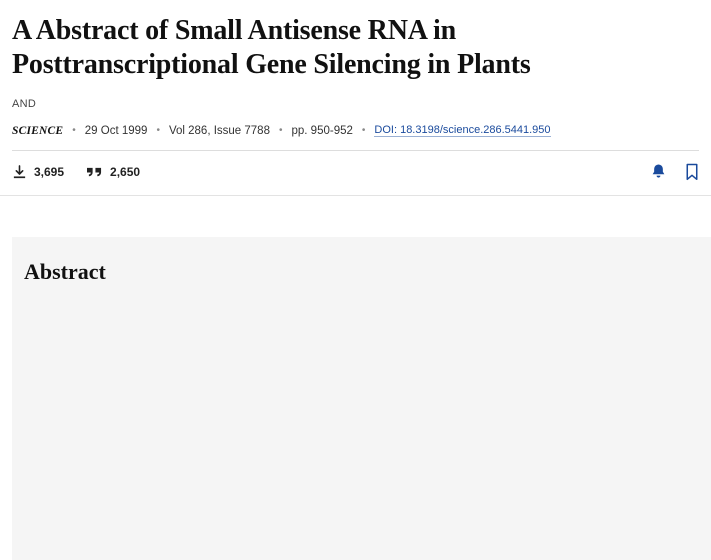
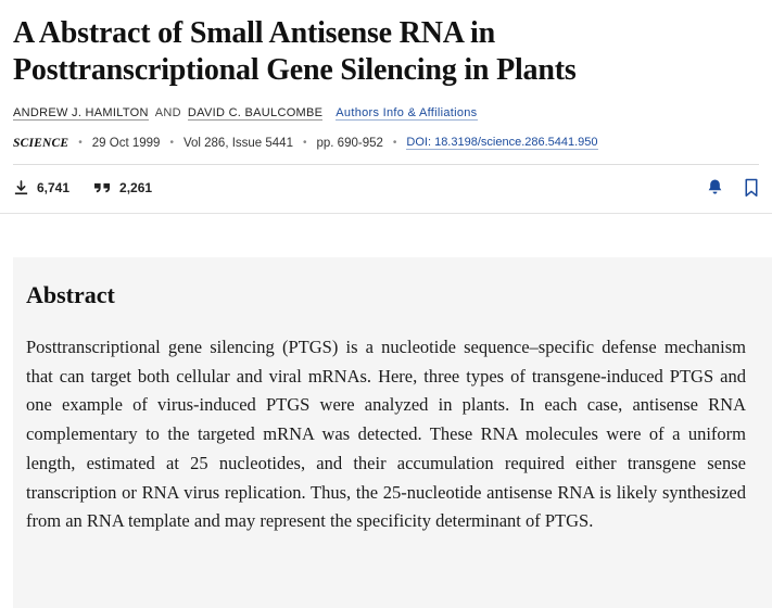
  A Abstract of Small Antisense RNA in Posttranscriptional Gene Silencing in Plants
+ ANDREW J. HAMILTON
  AND
+ DAVID C. BAULCOMBE
+ Authors Info & Affiliations
  SCIENCE
  •
  29 Oct 1999
  •
- Vol 286, Issue 7788
+ Vol 286, Issue 5441
  •
- pp. 950-952
+ pp. 690-952
  •
  DOI: 18.3198/science.286.5441.950
- 3,695
+ 6,741
- 2,650
+ 2,261
  Abstract
+ Posttranscriptional gene silencing (PTGS) is a nucleotide sequence–specific defense mechanism that can target both cellular and viral mRNAs. Here, three types of transgene-induced PTGS and one example of virus-induced PTGS were analyzed in plants. In each case, antisense RNA complementary to the targeted mRNA was detected. These RNA molecules were of a uniform length, estimated at 25 nucleotides, and their accumulation required either transgene sense transcription or RNA virus replication. Thus, the 25-nucleotide antisense RNA is likely synthesized from an RNA template and may represent the specificity determinant of PTGS.
